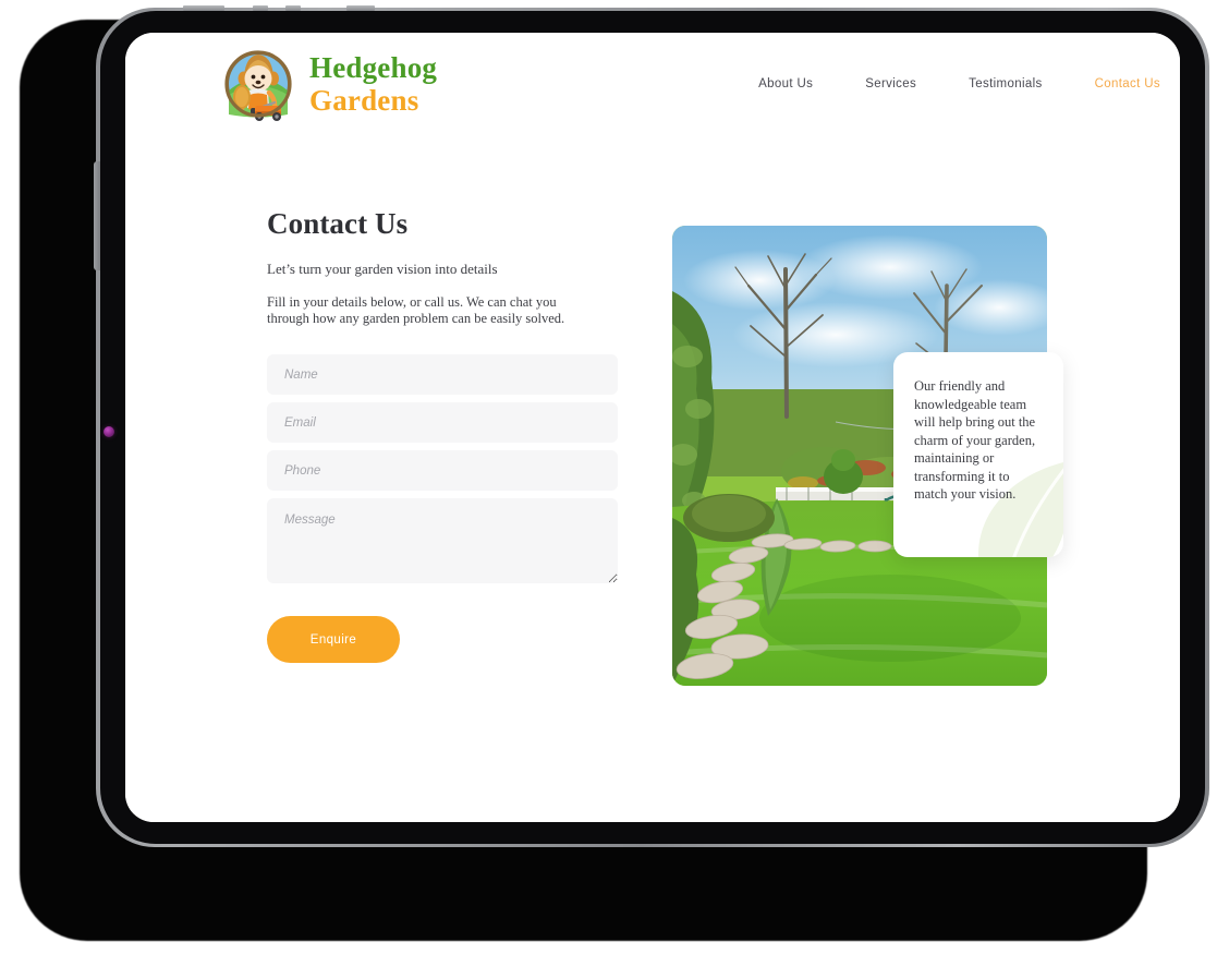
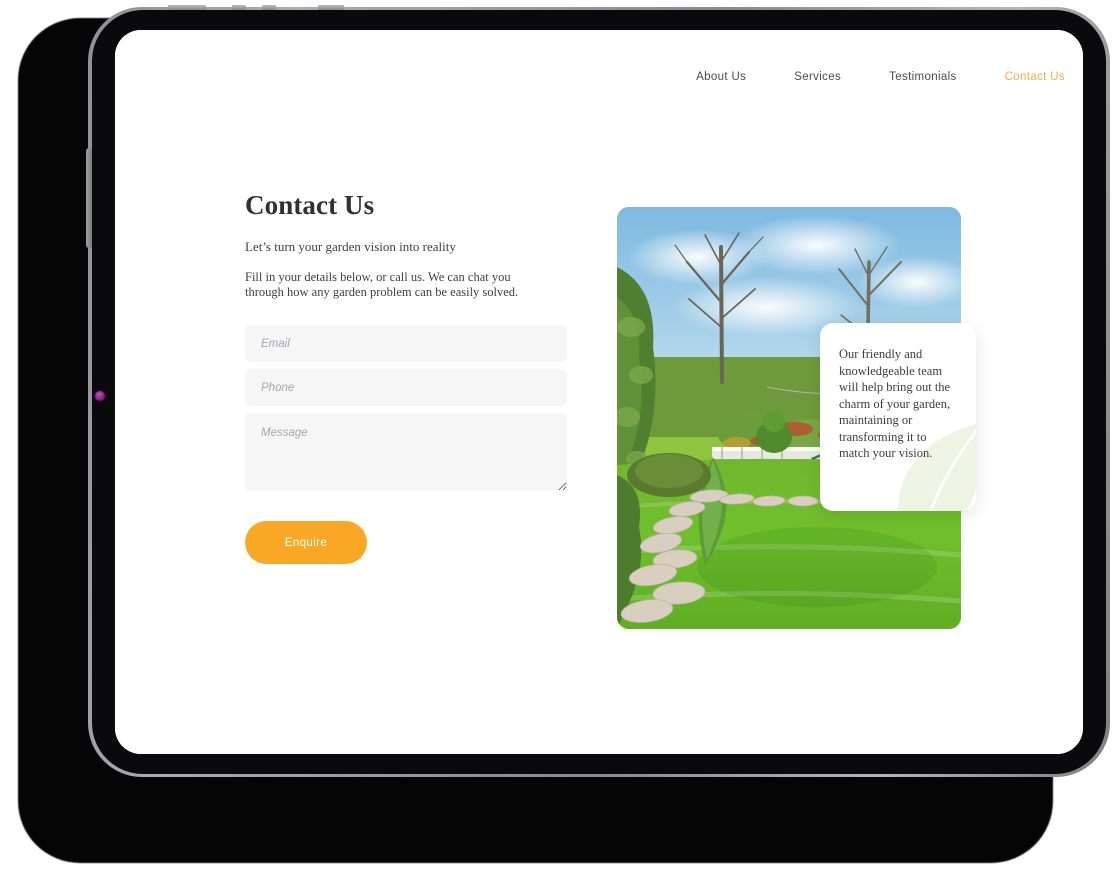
- Hedgehog
- Gardens
  About Us
  Services
  Testimonials
  Contact Us
  Contact Us
- Let’s turn your garden vision into details
+ Let’s turn your garden vision into reality
  Fill in your details below, or call us. We can chat you through how any garden problem can be easily solved.
- Name
  Email
  Phone
  Message
  Enquire
  Our friendly and knowledgeable team will help bring out the charm of your garden, maintaining or transforming it to match your vision.
